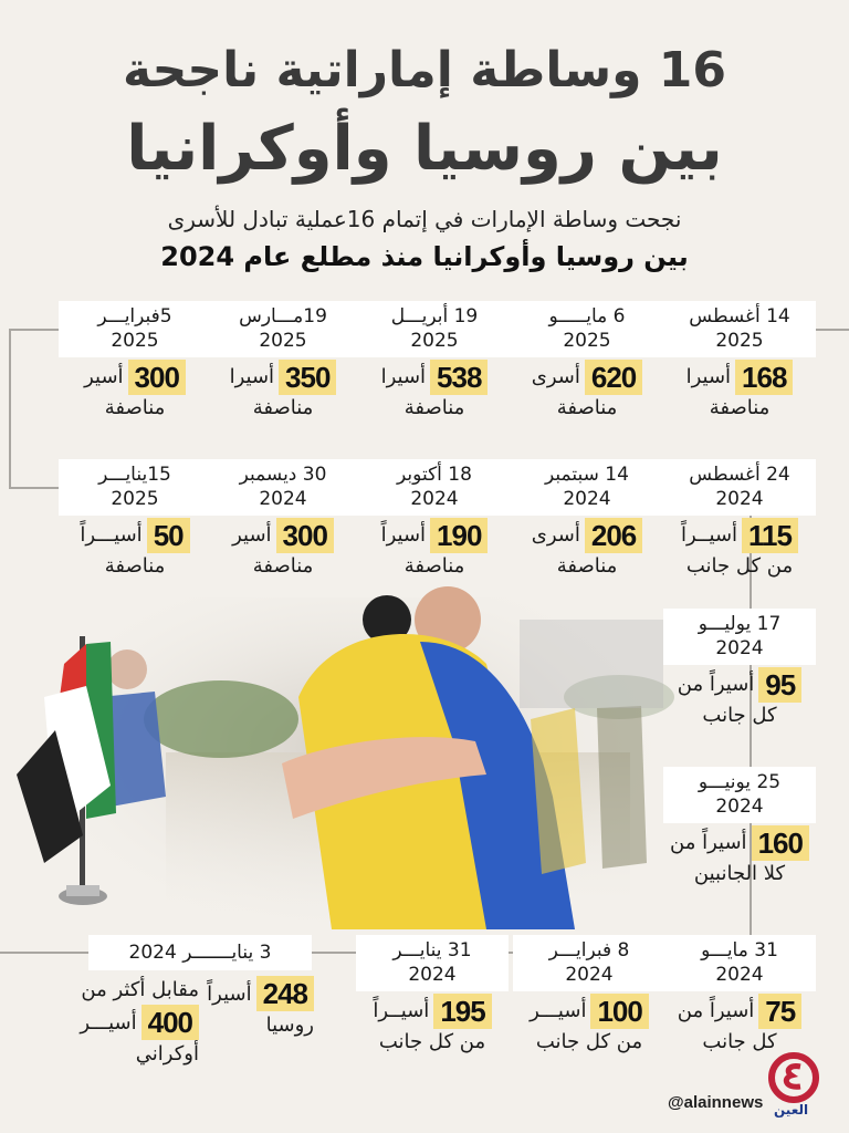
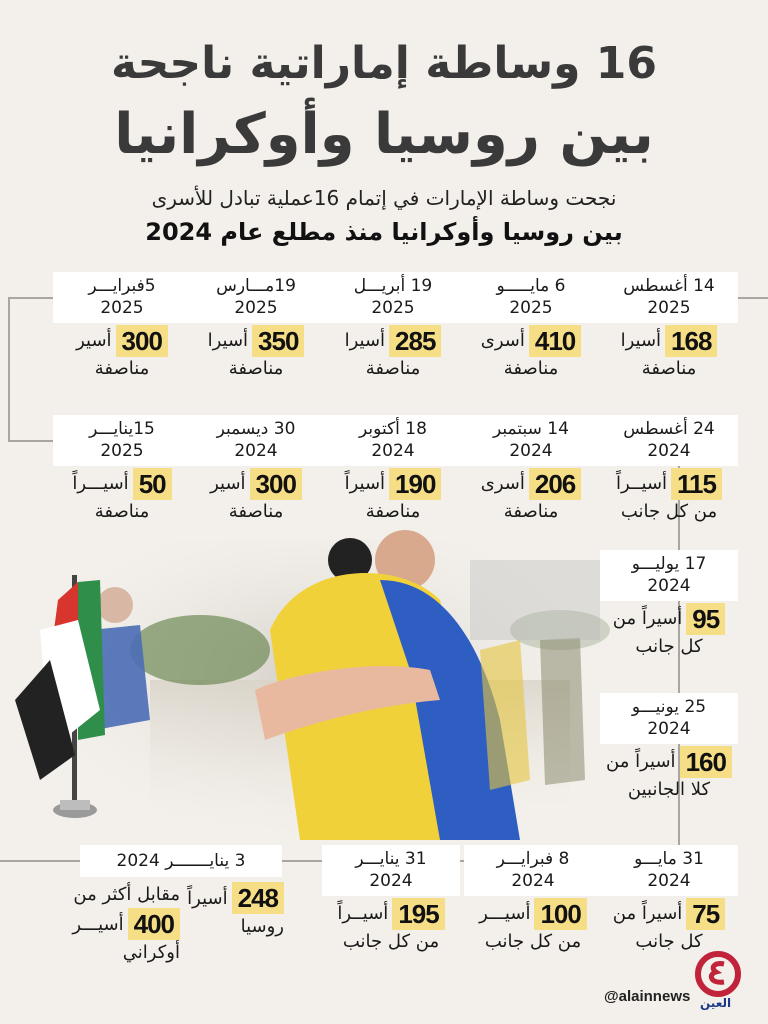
  16 وساطة إماراتية ناجحة
  بين روسيا وأوكرانيا
  نجحت وساطة الإمارات في إتمام 16عملية تبادل للأسرى
  بين روسيا وأوكرانيا منذ مطلع عام 2024
  14 أغسطس
  2025
  168
  أسيرا
  مناصفة
  6 مايـــــو
  2025
- 620
+ 410
  أسرى
  مناصفة
  19 أبريـــل
  2025
- 538
+ 285
  أسيرا
  مناصفة
  19مـــارس
  2025
  350
  أسيرا
  مناصفة
  5فبرايـــر
  2025
  300
  أسير
  مناصفة
  24 أغسطس
  2024
  115
  أسيــراً
  من كل جانب
  14 سبتمبر
  2024
  206
  أسرى
  مناصفة
  18 أكتوبر
  2024
  190
  أسيراً
  مناصفة
  30 ديسمبر
  2024
  300
  أسير
  مناصفة
  15ينايـــر
  2025
  50
  أسيـــراً
  مناصفة
  17 يوليـــو
  2024
  95
  أسيراً من
  كل جانب
  25 يونيـــو
  2024
  160
  أسيراً من
  كلا الجانبين
  31 مايـــو
  2024
  75
  أسيراً من
  كل جانب
  8 فبرايـــر
  2024
  100
  أسيـــر
  من كل جانب
  31 ينايـــر
  2024
  195
  أسيــراً
  من كل جانب
  3 ينايـــــــر 2024
  248
  أسيراً
  روسيا
  مقابل أكثر من
  400
  أسيـــر
  أوكراني
  العين
  @alainnews
